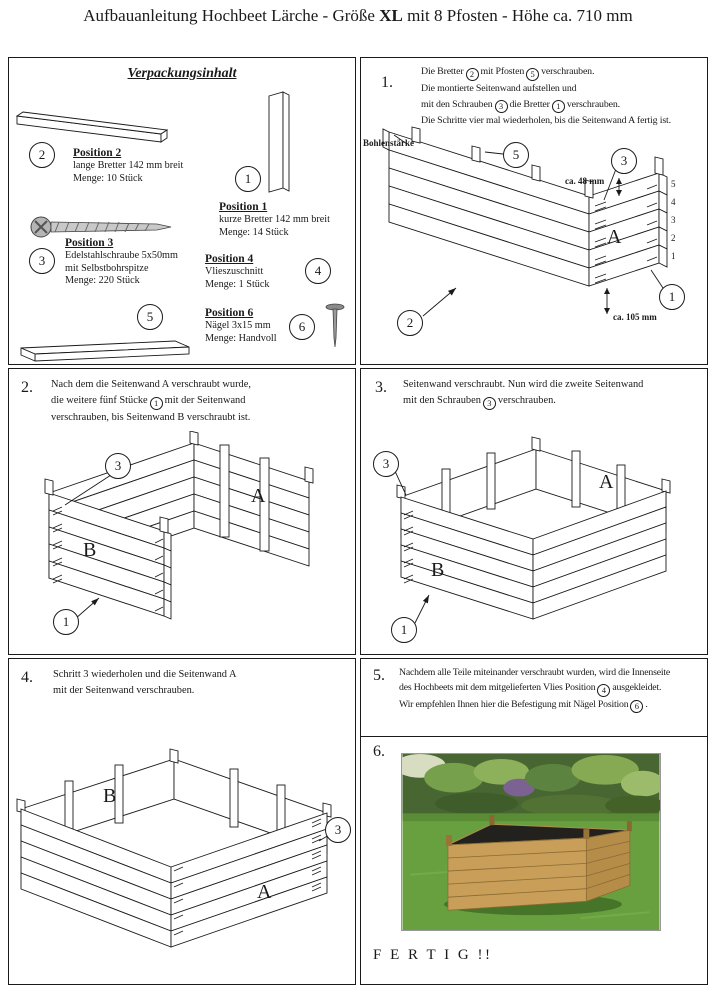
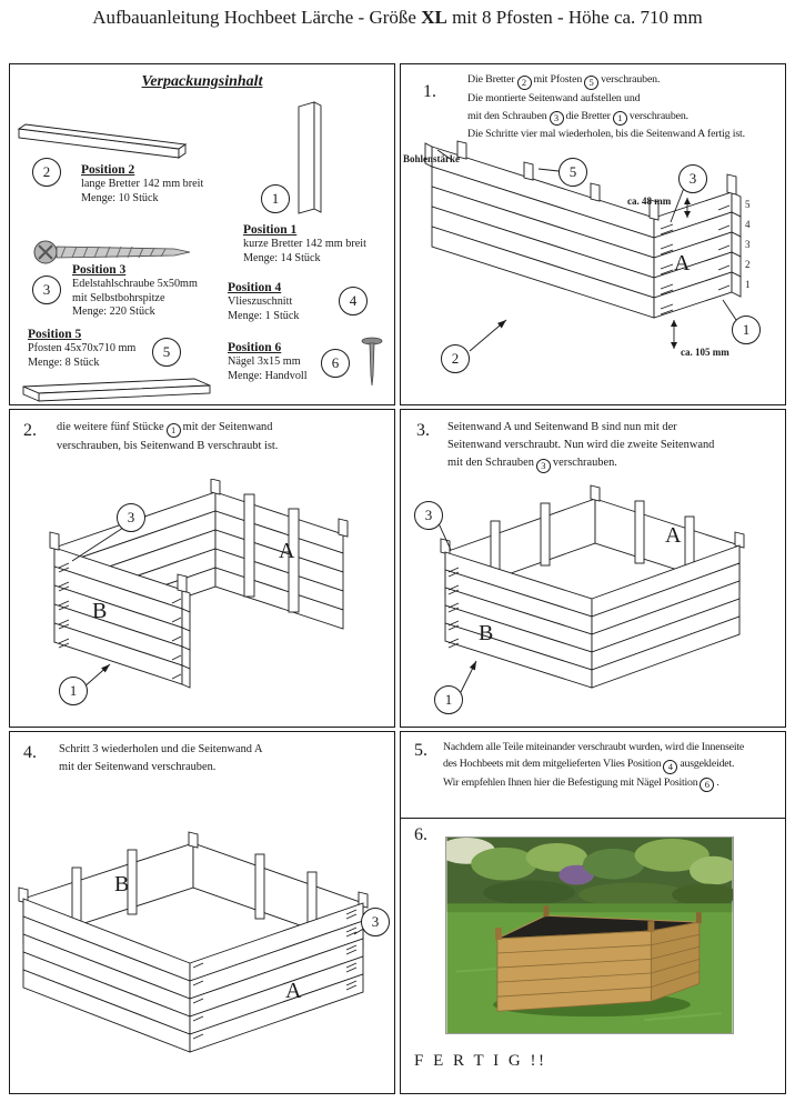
  Aufbauanleitung Hochbeet Lärche - Größe XL mit 8 Pfosten - Höhe ca. 710 mm
  Verpackungsinhalt
  2
  Position 2
  lange Bretter 142 mm breit
  Menge: 10 Stück
  1
  Position 1
  kurze Bretter 142 mm breit
  Menge: 14 Stück
  3
  Position 3
  Edelstahlschraube 5x50mm
  mit Selbstbohrspitze
  Menge: 220 Stück
  Position 4
  Vlieszuschnitt
  Menge: 1 Stück
  4
+ Position 5
+ Pfosten 45x70x710 mm
+ Menge: 8 Stück
  5
  Position 6
  Nägel 3x15 mm
  Menge: Handvoll
  6
  1.
  Die Bretter 2 mit Pfosten 5 verschrauben.
  Die montierte Seitenwand aufstellen und
  mit den Schrauben 3 die Bretter 1 verschrauben.
  Die Schritte vier mal wiederholen, bis die Seitenwand A fertig ist.
  Bohlenstärke
  5
  3
  ca. 48 mm
  A
  5
  4
  3
  2
  1
  1
  ca. 105 mm
  2
  2.
- Nach dem die Seitenwand A verschraubt wurde,
  die weitere fünf Stücke 1 mit der Seitenwand
  verschrauben, bis Seitenwand B verschraubt ist.
  A
  B
  3
  1
  3.
+ Seitenwand A und Seitenwand B sind nun mit der
  Seitenwand verschraubt. Nun wird die zweite Seitenwand
  mit den Schrauben 3 verschrauben.
  A
  B
  3
  1
  4.
  Schritt 3 wiederholen und die Seitenwand A
  mit der Seitenwand verschrauben.
  B
  A
  3
  5.
  Nachdem alle Teile miteinander verschraubt wurden, wird die Innenseite
  des Hochbeets mit dem mitgelieferten Vlies Position 4 ausgekleidet.
  Wir empfehlen Ihnen hier die Befestigung mit Nägel Position 6 .
  6.
  F E R T I G !!
